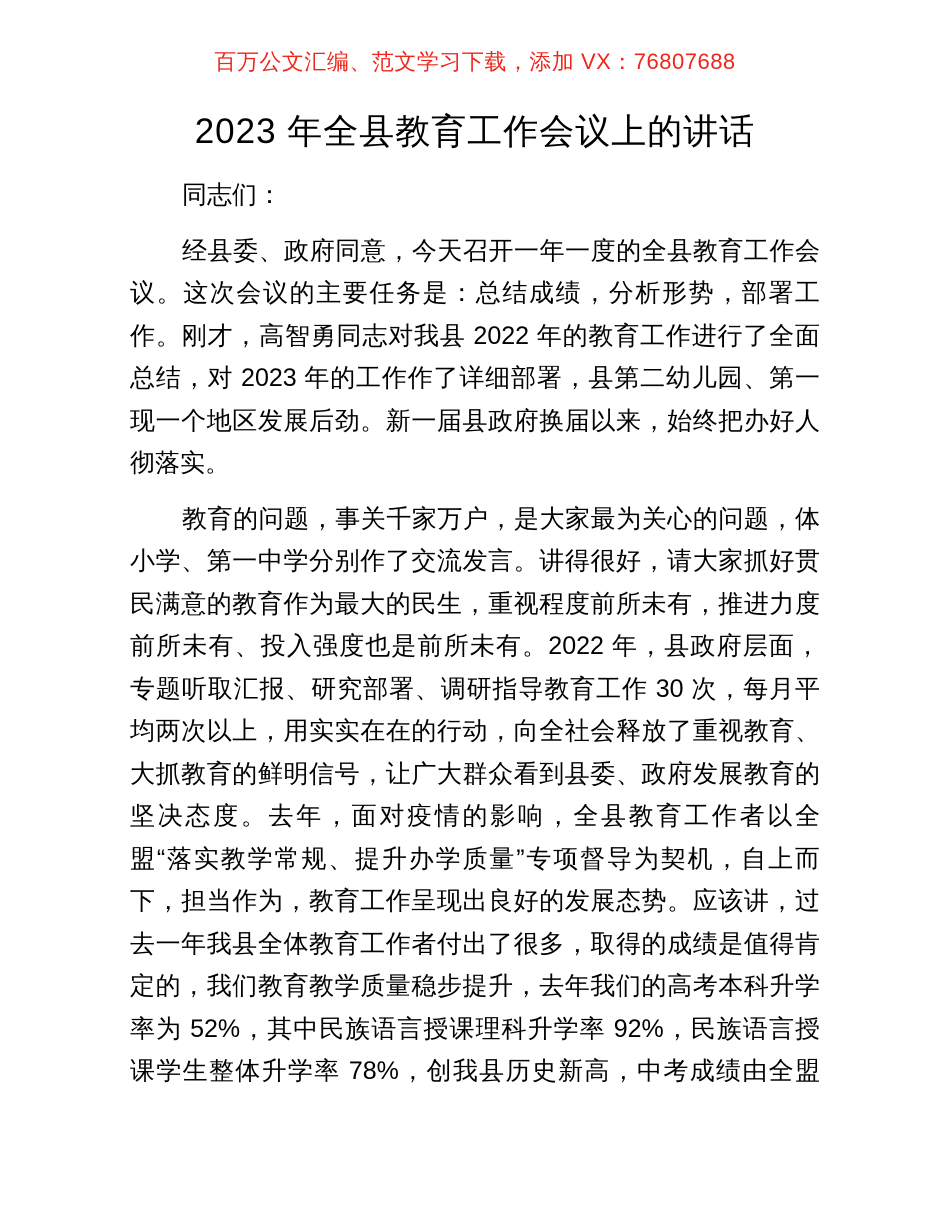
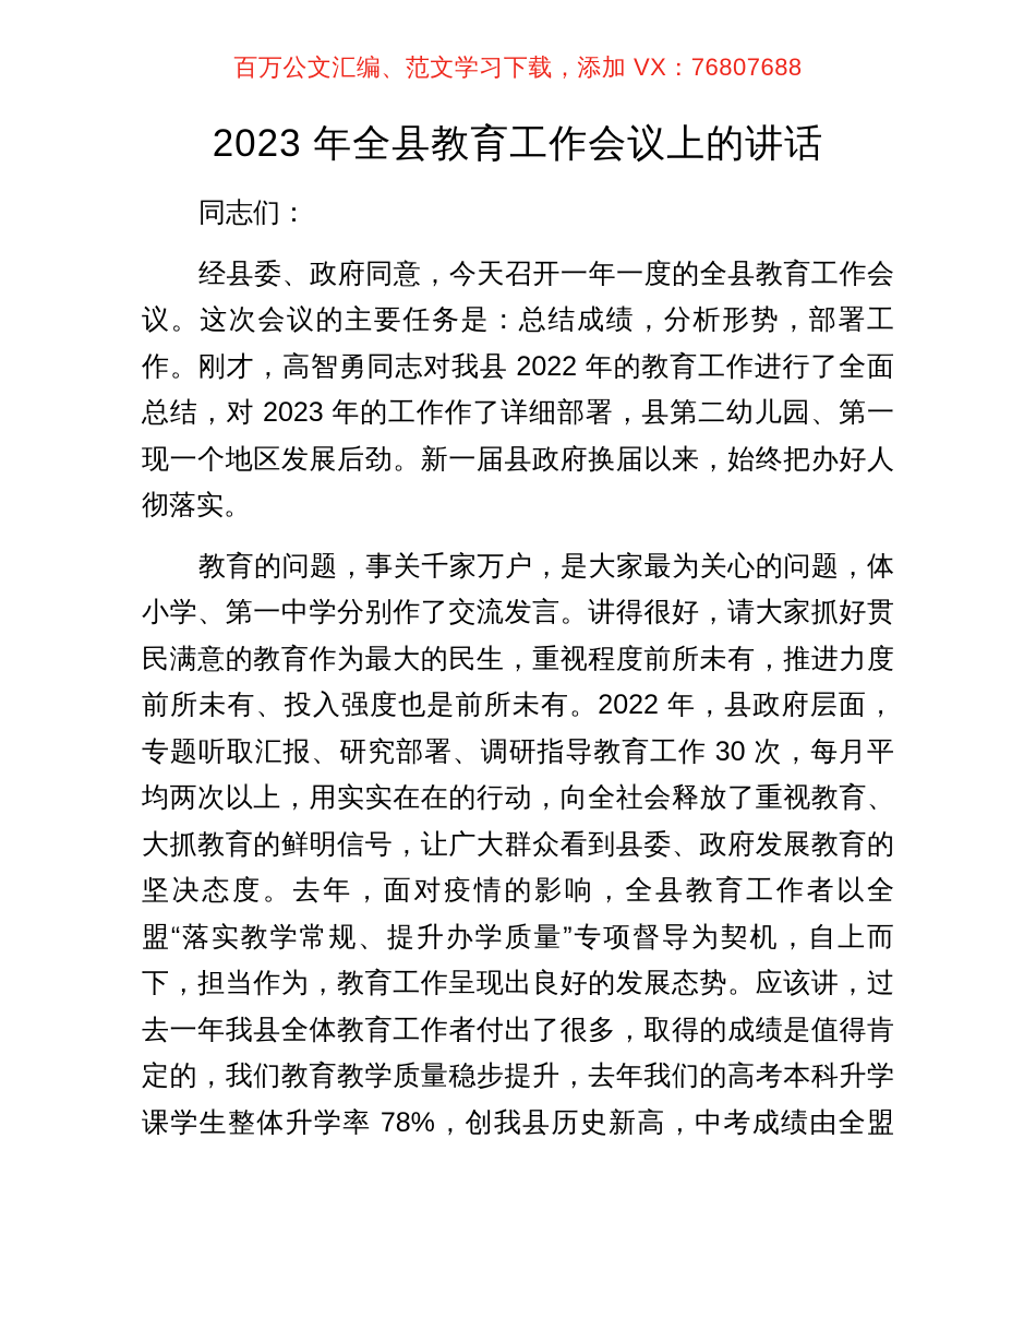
  百万公文汇编、范文学习下载，添加 VX：76807688
  2023 年全县教育工作会议上的讲话
  同志们：
  经县委、政府同意，今天召开一年一度的全县教育工作会
  议。这次会议的主要任务是：总结成绩，分析形势，部署工
  作。刚才，高智勇同志对我县 2022 年的教育工作进行了全面
  总结，对 2023 年的工作作了详细部署，县第二幼儿园、第一
  现一个地区发展后劲。新一届县政府换届以来，始终把办好人
  彻落实。
  教育的问题，事关千家万户，是大家最为关心的问题，体
  小学、第一中学分别作了交流发言。讲得很好，请大家抓好贯
  民满意的教育作为最大的民生，重视程度前所未有，推进力度
  前所未有、投入强度也是前所未有。2022 年，县政府层面，
  专题听取汇报、研究部署、调研指导教育工作 30 次，每月平
  均两次以上，用实实在在的行动，向全社会释放了重视教育、
  大抓教育的鲜明信号，让广大群众看到县委、政府发展教育的
  坚决态度。去年，面对疫情的影响，全县教育工作者以全
  盟“落实教学常规、提升办学质量”专项督导为契机，自上而
  下，担当作为，教育工作呈现出良好的发展态势。应该讲，过
  去一年我县全体教育工作者付出了很多，取得的成绩是值得肯
  定的，我们教育教学质量稳步提升，去年我们的高考本科升学
- 率为 52%，其中民族语言授课理科升学率 92%，民族语言授
  课学生整体升学率 78%，创我县历史新高，中考成绩由全盟
